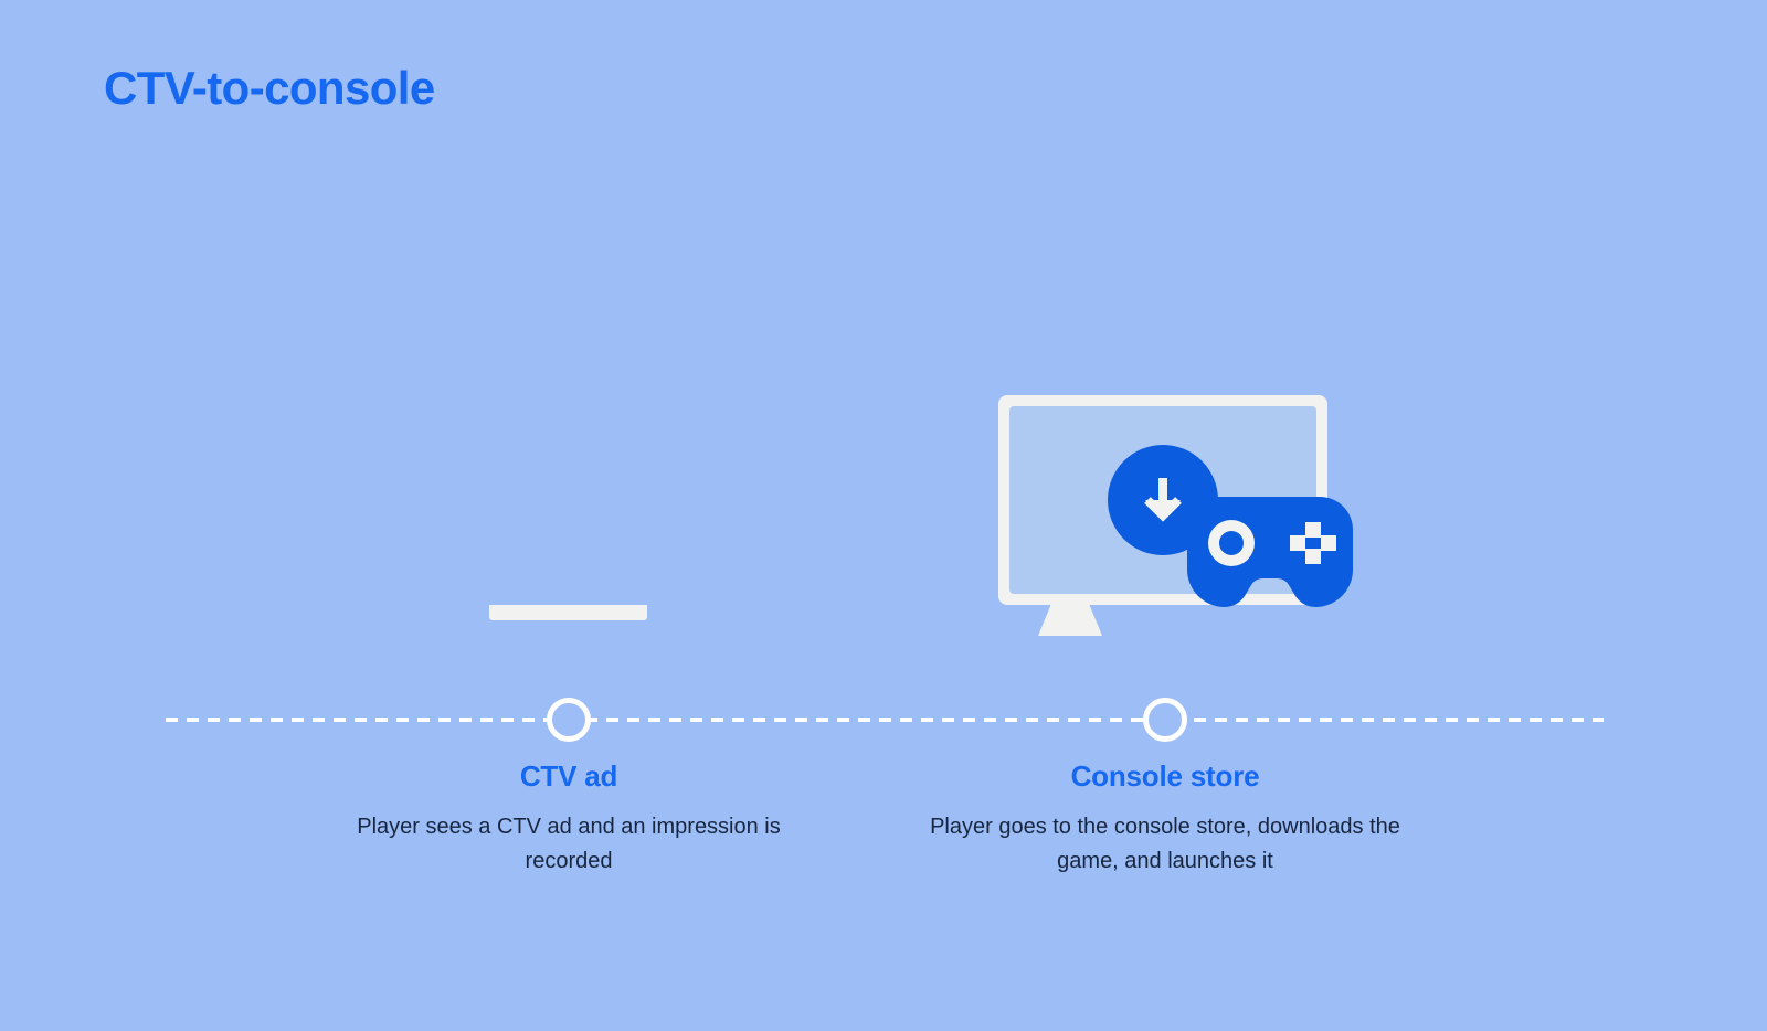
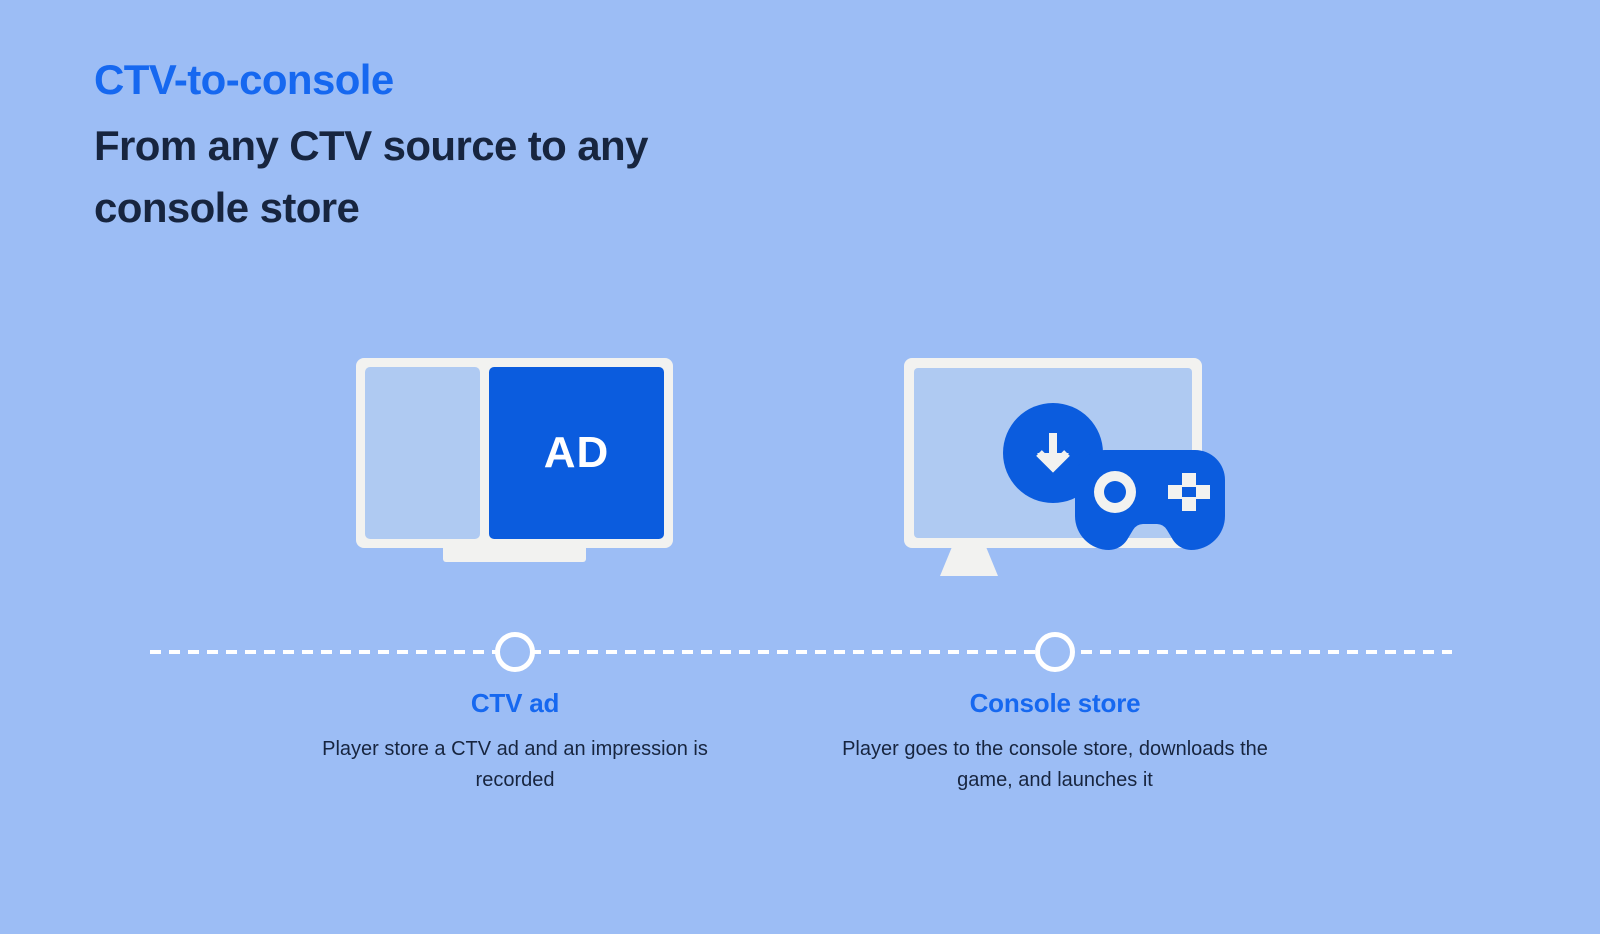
  CTV-to-console
+ From any CTV source to any console store
+ AD
  CTV ad
- Player sees a CTV ad and an impression is recorded
+ Player store a CTV ad and an impression is recorded
  Console store
  Player goes to the console store, downloads the game, and launches it
